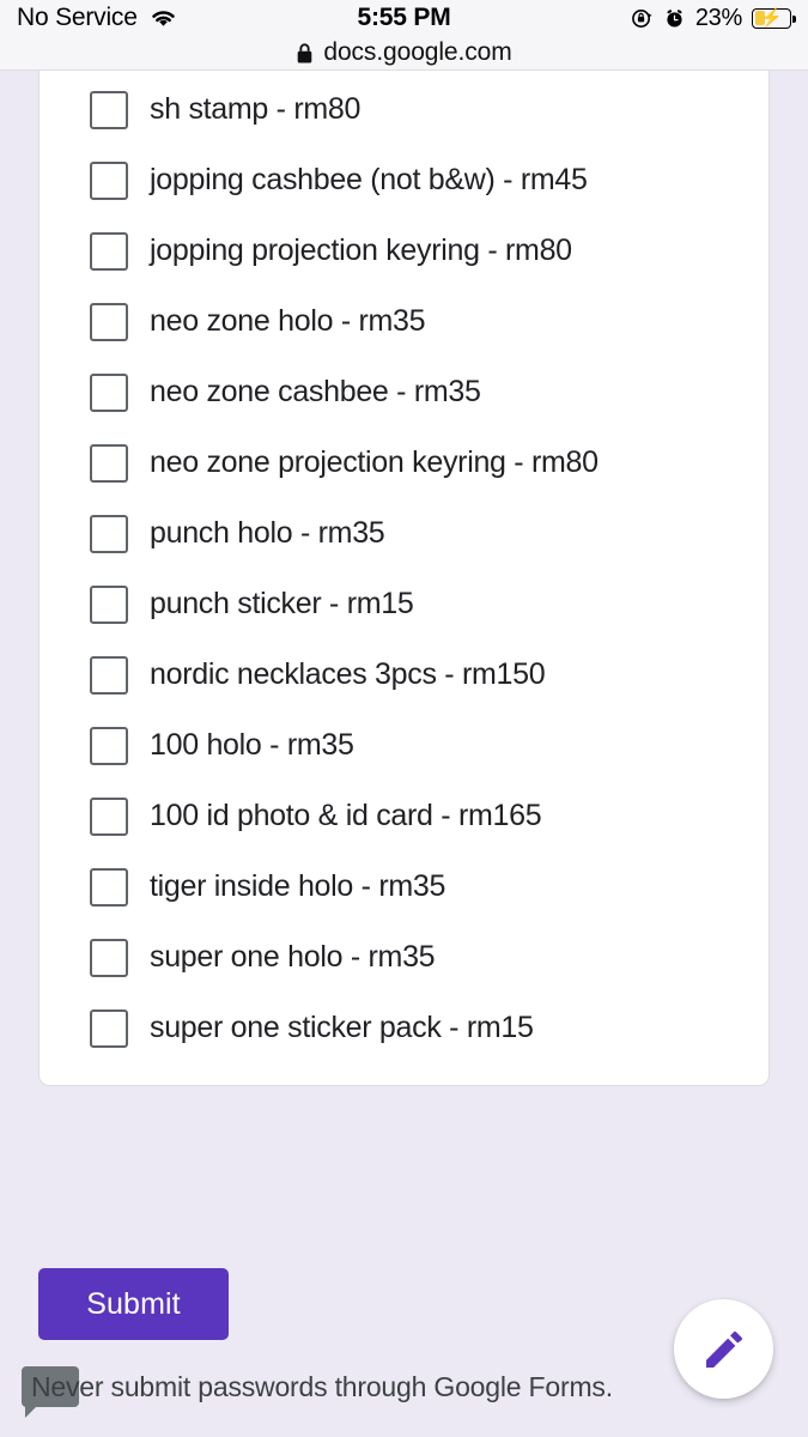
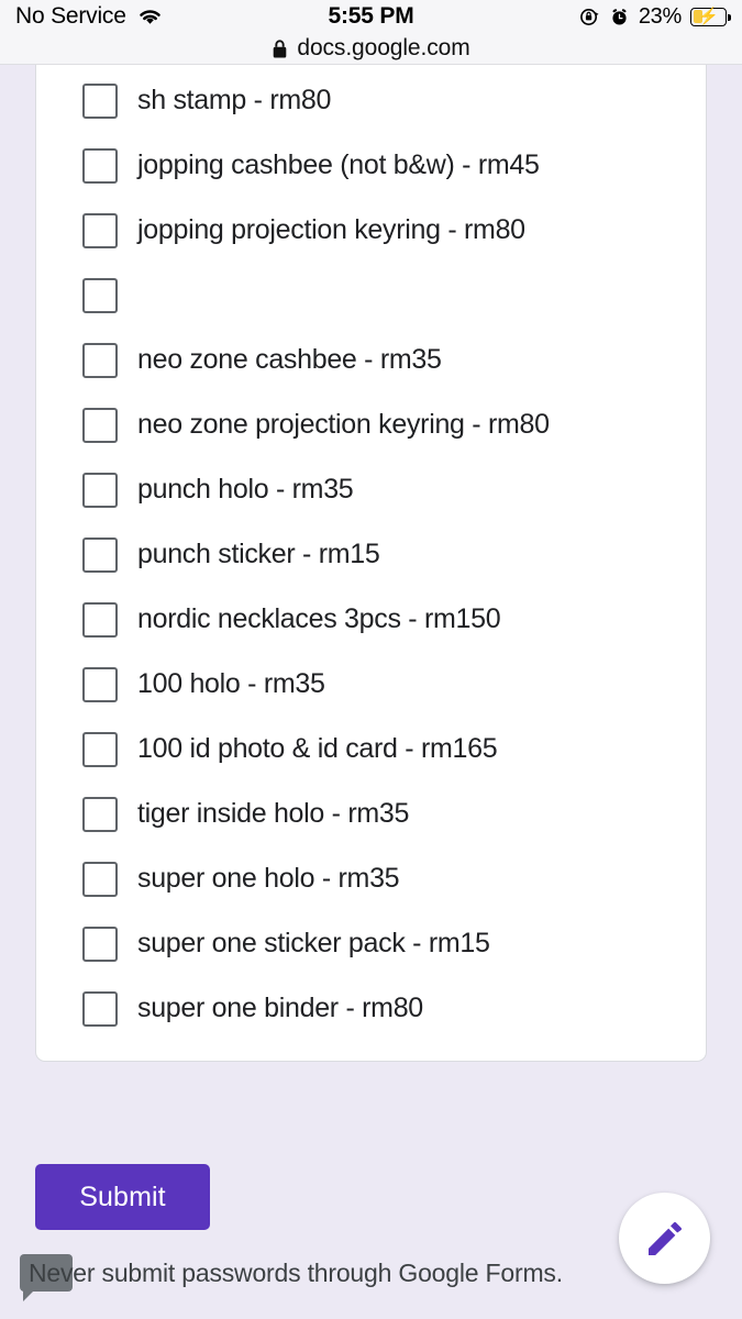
  No Service
  5:55 PM
  23%
  ⚡
  docs.google.com
  sh stamp - rm80
  jopping cashbee (not b&w) - rm45
  jopping projection keyring - rm80
- neo zone holo - rm35
  neo zone cashbee - rm35
  neo zone projection keyring - rm80
  punch holo - rm35
  punch sticker - rm15
  nordic necklaces 3pcs - rm150
  100 holo - rm35
  100 id photo & id card - rm165
  tiger inside holo - rm35
  super one holo - rm35
  super one sticker pack - rm15
+ super one binder - rm80
  Submit
  Never submit passwords through Google Forms.
